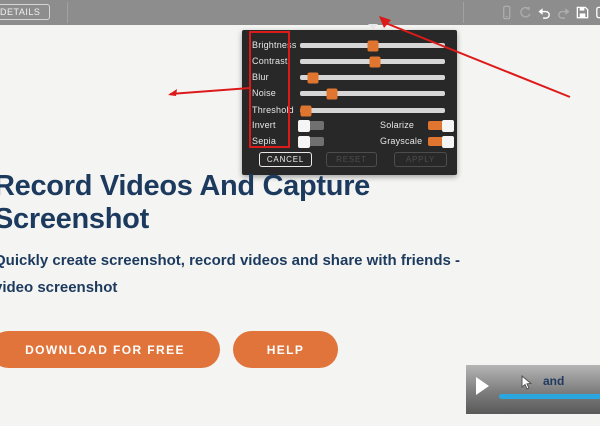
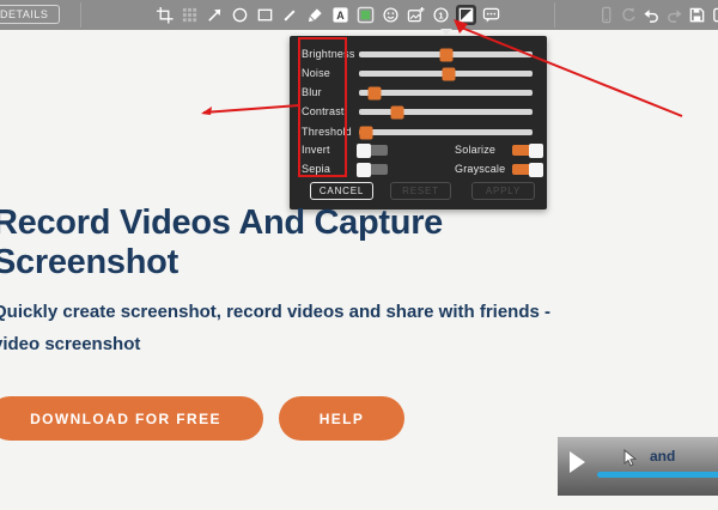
  DETAILS
+ A
+ 1
  Brightnes
- Contrast
+ Noise
  Blur
- Noise
+ Contrast
  Threshold
  Invert
  Solarize
  Sepia
  Grayscale
  CANCEL
  RESET
  APPLY
  Record Videos And Capture
  Screenshot
  uickly create screenshot, record videos and share with friends -
  ideo screenshot
  DOWNLOAD FOR FREE
  HELP
  and
